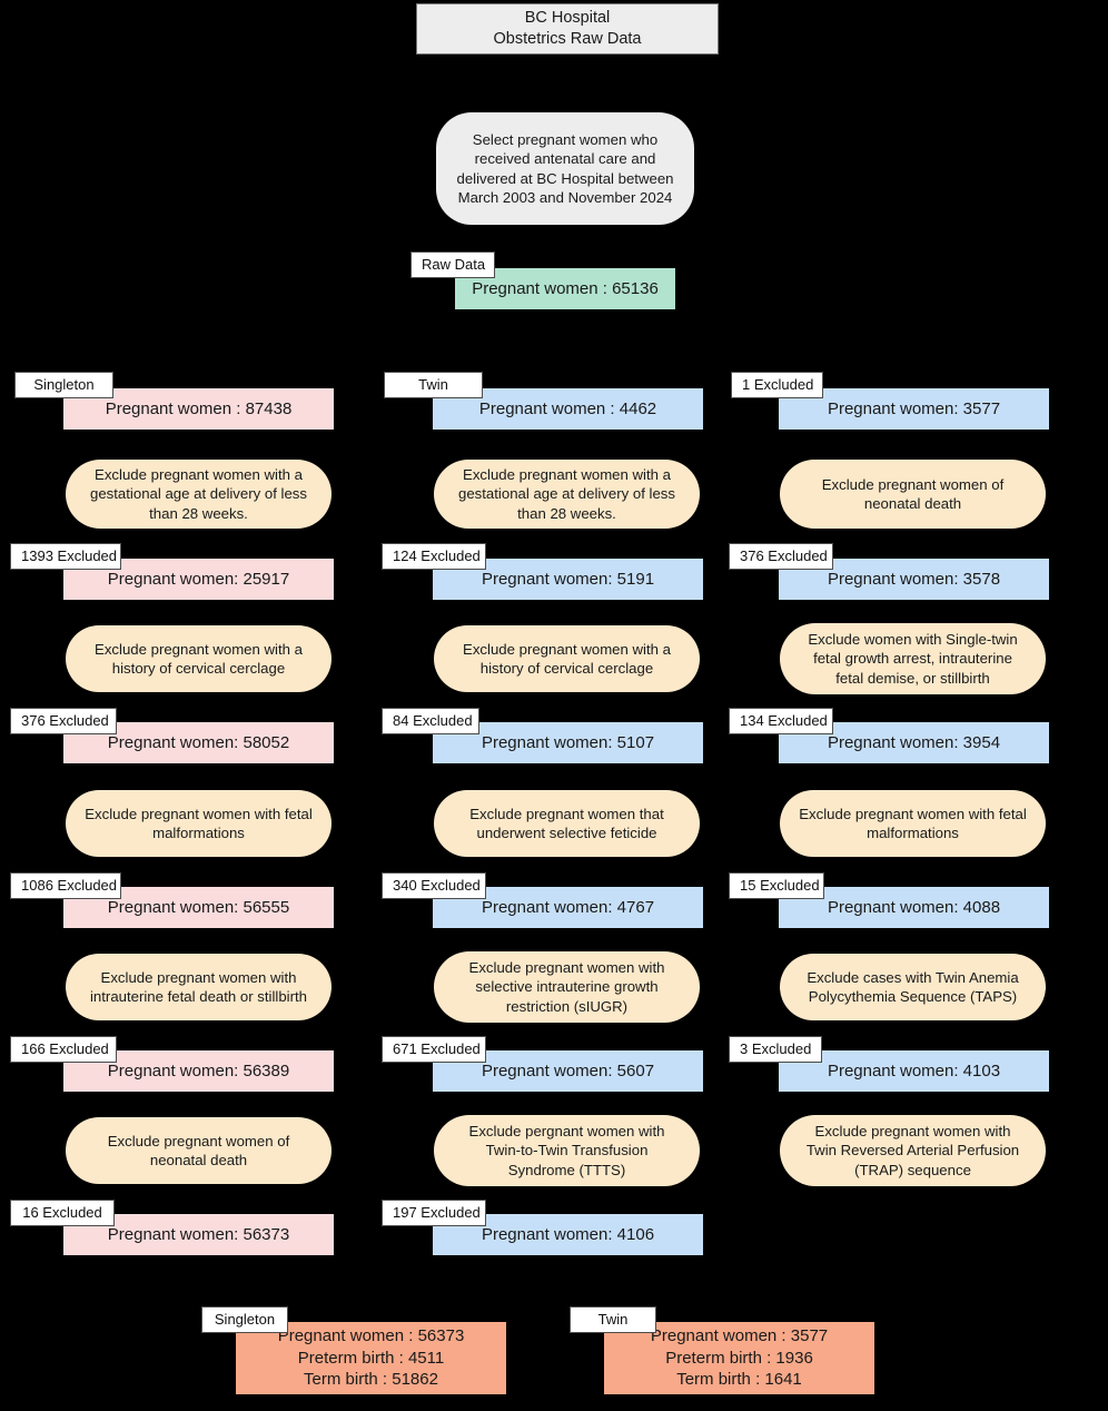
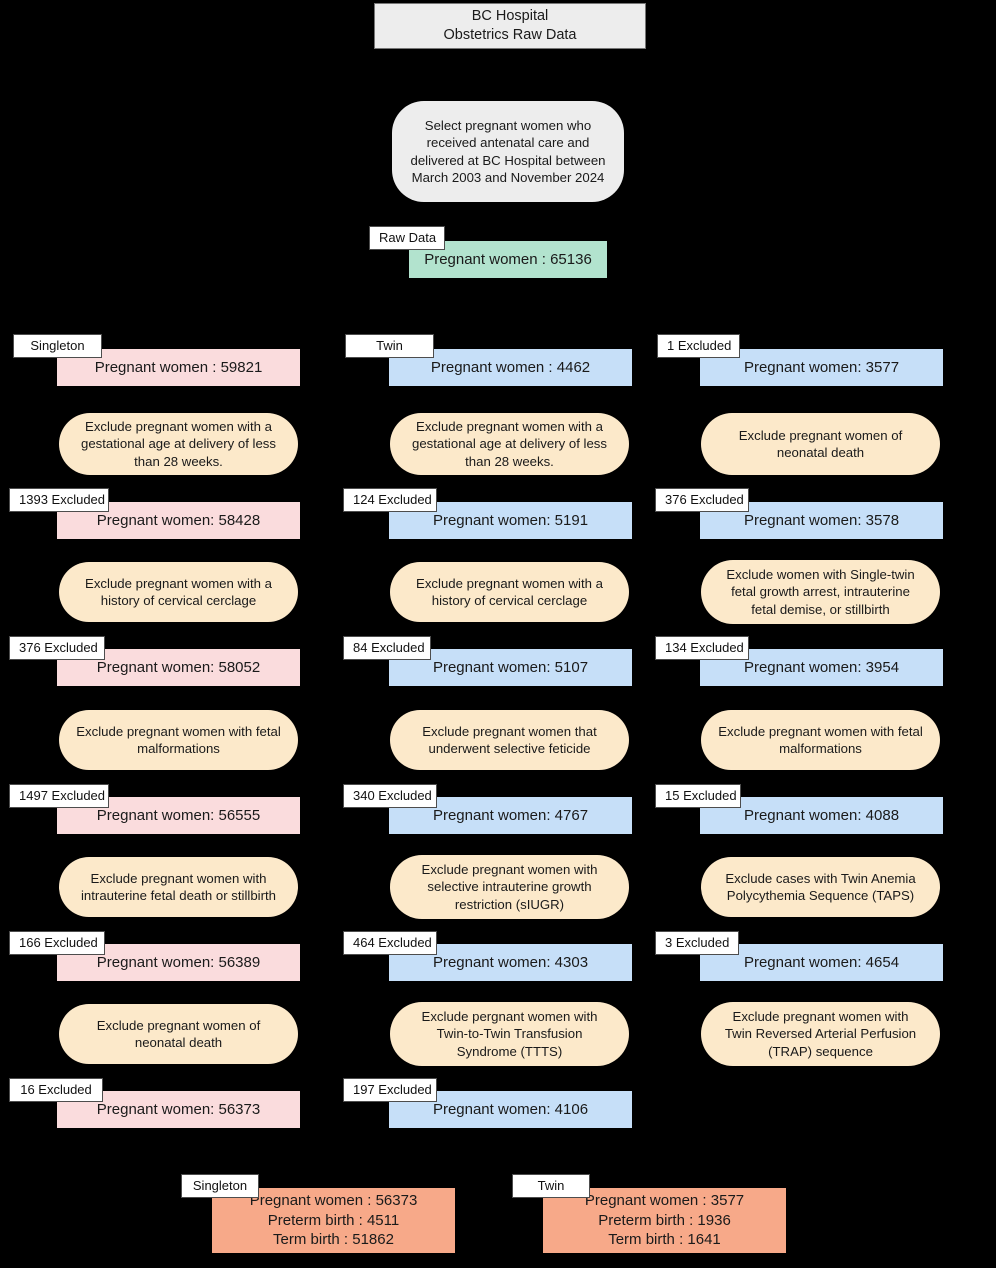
  BC Hospital
  Obstetrics Raw Data
  Select pregnant women who
  received antenatal care and
  delivered at BC Hospital between
  March 2003 and November 2024
  Raw Data
  Pregnant women : 65136
  Singleton
- Pregnant women : 87438
+ Pregnant women : 59821
  Exclude pregnant women with a
  gestational age at delivery of less
  than 28 weeks.
  1393 Excluded
- Pregnant women: 25917
+ Pregnant women: 58428
  Exclude pregnant women with a
  history of cervical cerclage
  376 Excluded
  Pregnant women: 58052
  Exclude pregnant women with fetal
  malformations
- 1086 Excluded
+ 1497 Excluded
  Pregnant women: 56555
  Exclude pregnant women with
  intrauterine fetal death or stillbirth
  166 Excluded
  Pregnant women: 56389
  Exclude pregnant women of
  neonatal death
  16 Excluded
  Pregnant women: 56373
  Twin
  Pregnant women : 4462
  Exclude pregnant women with a
  gestational age at delivery of less
  than 28 weeks.
  124 Excluded
  Pregnant women: 5191
  Exclude pregnant women with a
  history of cervical cerclage
  84 Excluded
  Pregnant women: 5107
  Exclude pregnant women that
  underwent selective feticide
  340 Excluded
  Pregnant women: 4767
  Exclude pregnant women with
  selective intrauterine growth
  restriction (sIUGR)
- 671 Excluded
+ 464 Excluded
- Pregnant women: 5607
+ Pregnant women: 4303
  Exclude pergnant women with
  Twin-to-Twin Transfusion
  Syndrome (TTTS)
  197 Excluded
  Pregnant women: 4106
  1 Excluded
  Pregnant women: 3577
  Exclude pregnant women of
  neonatal death
  376 Excluded
  Pregnant women: 3578
  Exclude women with Single-twin
  fetal growth arrest, intrauterine
  fetal demise, or stillbirth
  134 Excluded
  Pregnant women: 3954
  Exclude pregnant women with fetal
  malformations
  15 Excluded
  Pregnant women: 4088
  Exclude cases with Twin Anemia
  Polycythemia Sequence (TAPS)
  3 Excluded
- Pregnant women: 4103
+ Pregnant women: 4654
  Exclude pregnant women with
  Twin Reversed Arterial Perfusion
  (TRAP) sequence
  Singleton
  Pregnant women : 56373
  Preterm birth : 4511
  Term birth : 51862
  Twin
  Pregnant women : 3577
  Preterm birth : 1936
  Term birth : 1641
